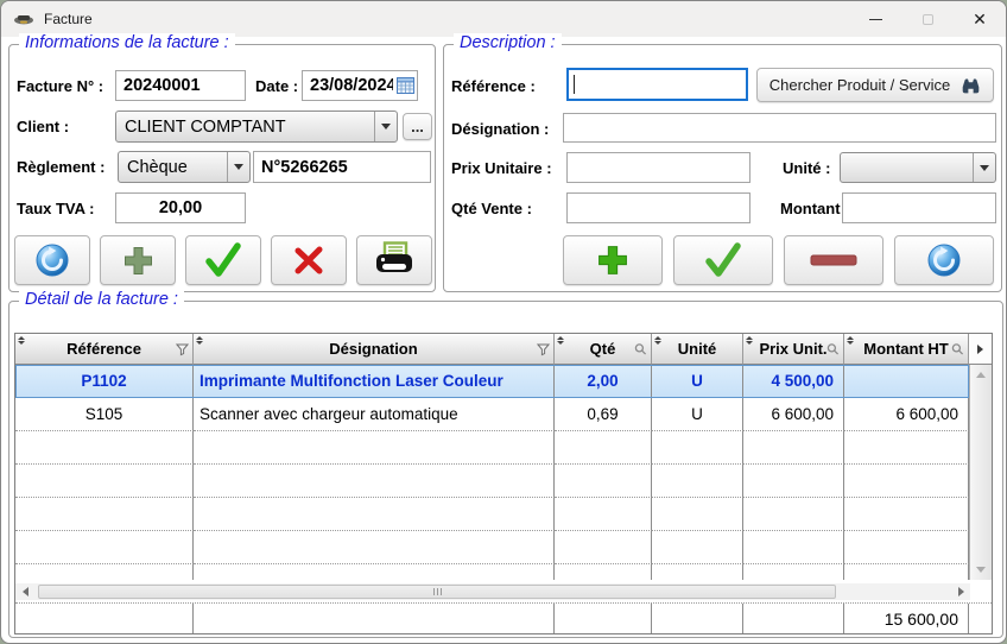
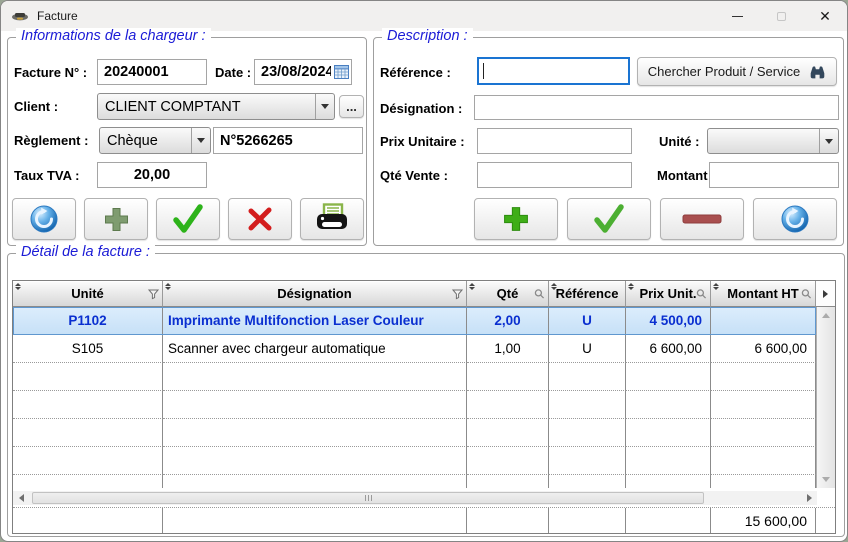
  Facture
  ✕
- Informations de la facture :
+ Informations de la chargeur :
  Facture N° :
  20240001
  Date :
  23/08/2024
  Client :
  CLIENT COMPTANT
  ...
  Règlement :
  Chèque
  N°5266265
  Taux TVA :
  20,00
  Description :
  Référence :
  Chercher Produit / Service
  Désignation :
  Prix Unitaire :
  Unité :
  Qté Vente :
  Montant
  Détail de la facture :
- Référence
+ Unité
  Désignation
  Qté
- Unité
+ Référence
  Prix Unit.
  Montant HT
  P1102
  Imprimante Multifonction Laser Couleur
  2,00
  U
  4 500,00
  S105
  Scanner avec chargeur automatique
- 0,69
+ 1,00
  U
  6 600,00
  6 600,00
  15 600,00
